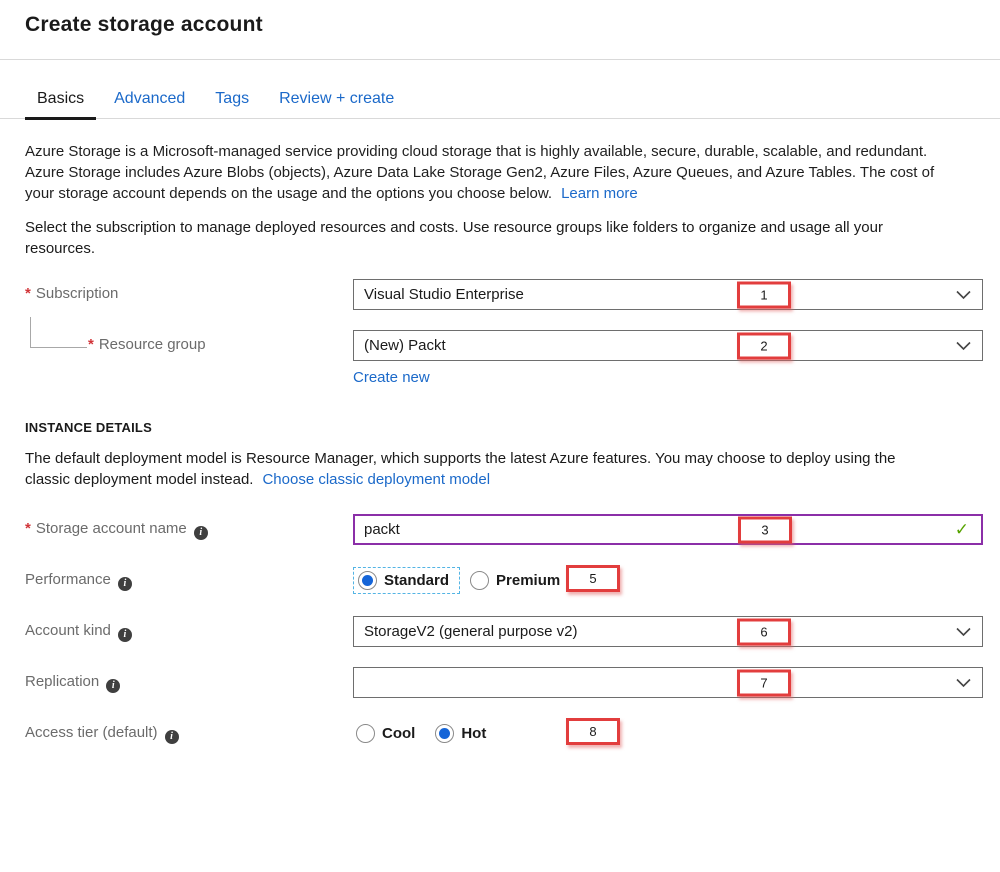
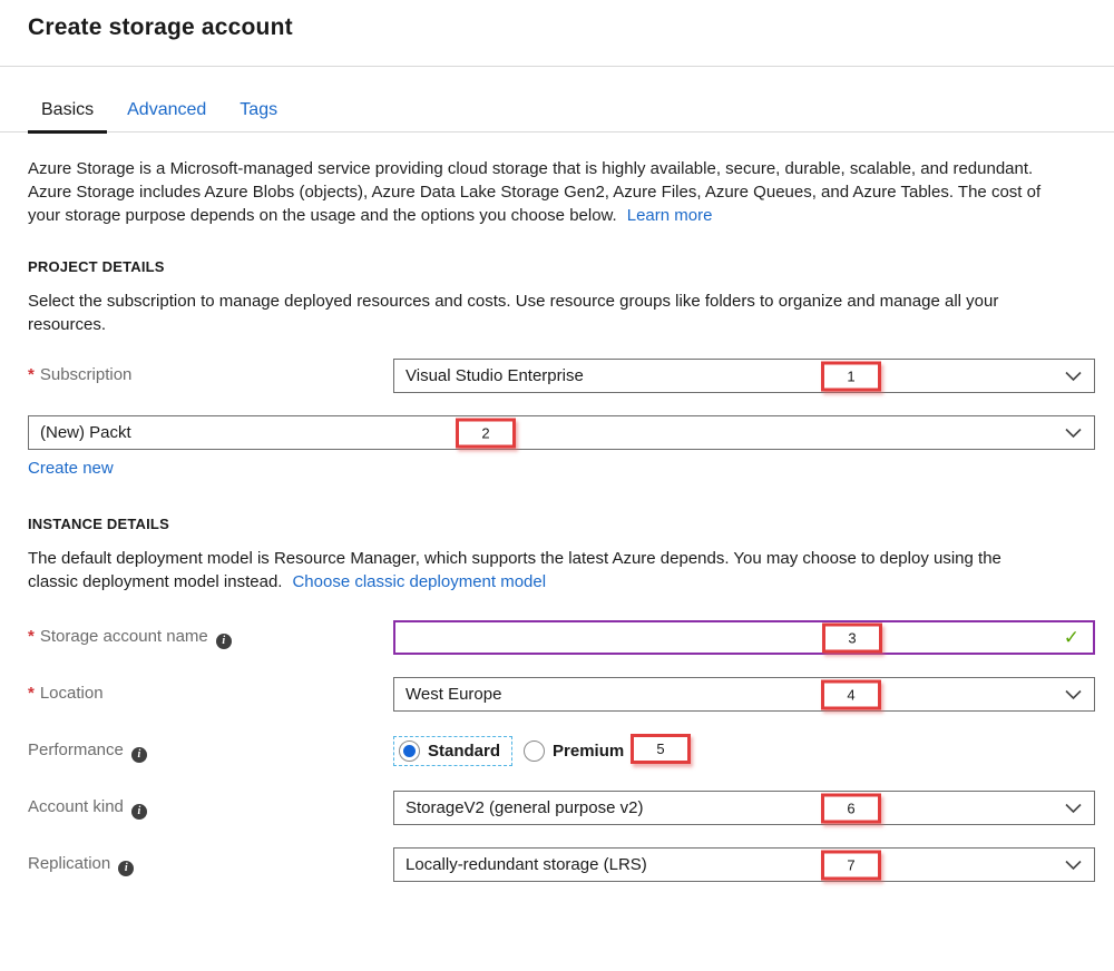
  Create storage account
  Basics
  Advanced
  Tags
- Review + create
  Azure Storage is a Microsoft-managed service providing cloud storage that is highly available, secure, durable, scalable, and redundant.
  Azure Storage includes Azure Blobs (objects), Azure Data Lake Storage Gen2, Azure Files, Azure Queues, and Azure Tables. The cost of
- your storage account depends on the usage and the options you choose below. Learn more
+ your storage purpose depends on the usage and the options you choose below. Learn more
+ PROJECT DETAILS
- Select the subscription to manage deployed resources and costs. Use resource groups like folders to organize and usage all your
+ Select the subscription to manage deployed resources and costs. Use resource groups like folders to organize and manage all your
  resources.
  * Subscription
  Visual Studio Enterprise
  1
- * Resource group
  (New) Packt
  2
  Create new
  INSTANCE DETAILS
- The default deployment model is Resource Manager, which supports the latest Azure features. You may choose to deploy using the
+ The default deployment model is Resource Manager, which supports the latest Azure depends. You may choose to deploy using the
  classic deployment model instead. Choose classic deployment model
  * Storage account name i
- packt
  3
  ✓
+ * Location
+ West Europe
+ 4
  Performance i
  Standard
  Premium
  5
  Account kind i
  StorageV2 (general purpose v2)
  6
  Replication i
+ Locally-redundant storage (LRS)
  7
- Access tier (default) i
- Cool
- Hot
- 8
